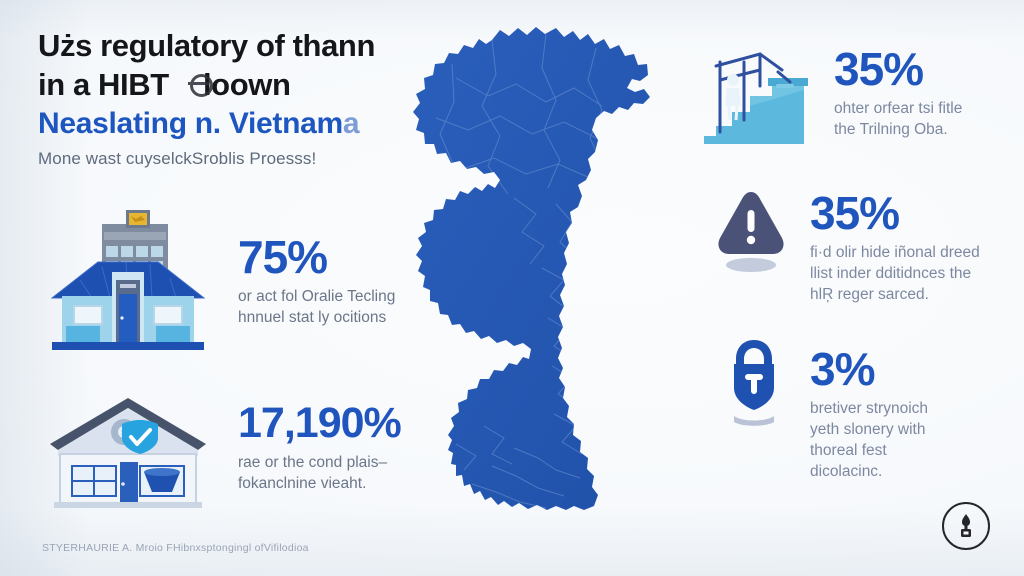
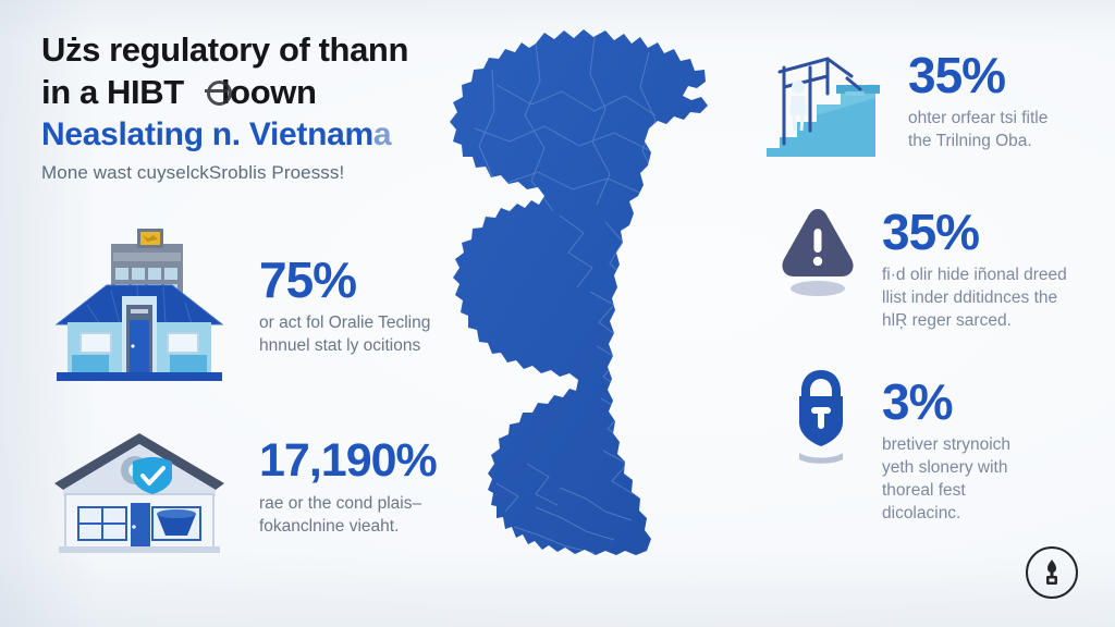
  Użs regulatory of thann
  in a HIBT loown
  Neaslating n. Vietnama
  Mone wast cuyselckSroblis Proesss!
  75%
  or act fol Oralie Tecling
  hnnuel stat ly ocitions
  17,190%
  rae or the cond plais–
  fokanclnine vieaht.
  35%
  ohter orfear tsi fitle
  the Trilning Oba.
  35%
  fi·d olir hide iñonal dreed
  llist inder dditidnces the
  hlŖ reger sarced.
  3%
  bretiver strynoich
  yeth slonery with
  thoreal fest
  dicolacinc.
- STYERHAURIE A. Mroio FHibnxsptongingl ofVifilodioa
